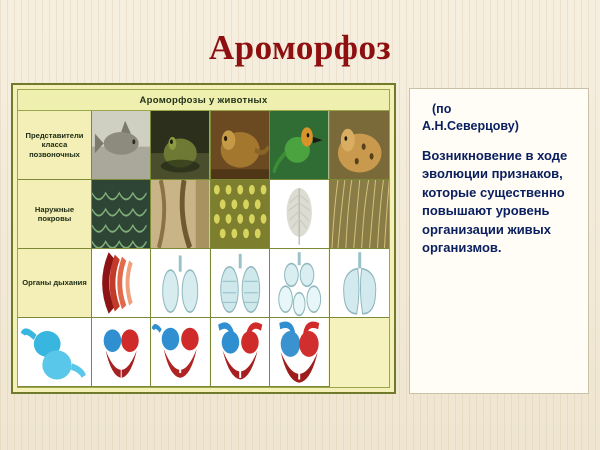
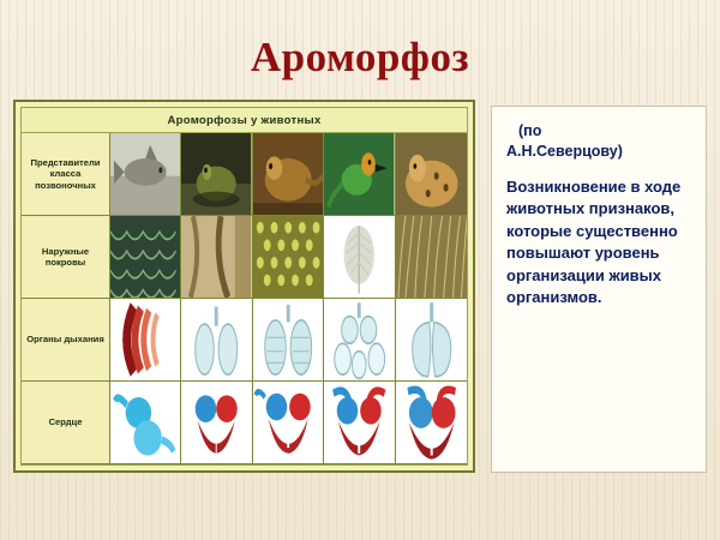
  Ароморфоз
  Ароморфозы у животных
  Представители класса позвоночных
  Наружные покровы
  Органы дыхания
+ Сердце
  (по
  А.Н.Северцову)
- Возникновение в ходе эволюции признаков, которые существенно повышают уровень организации живых организмов.
+ Возникновение в ходе животных признаков, которые существенно повышают уровень организации живых организмов.
